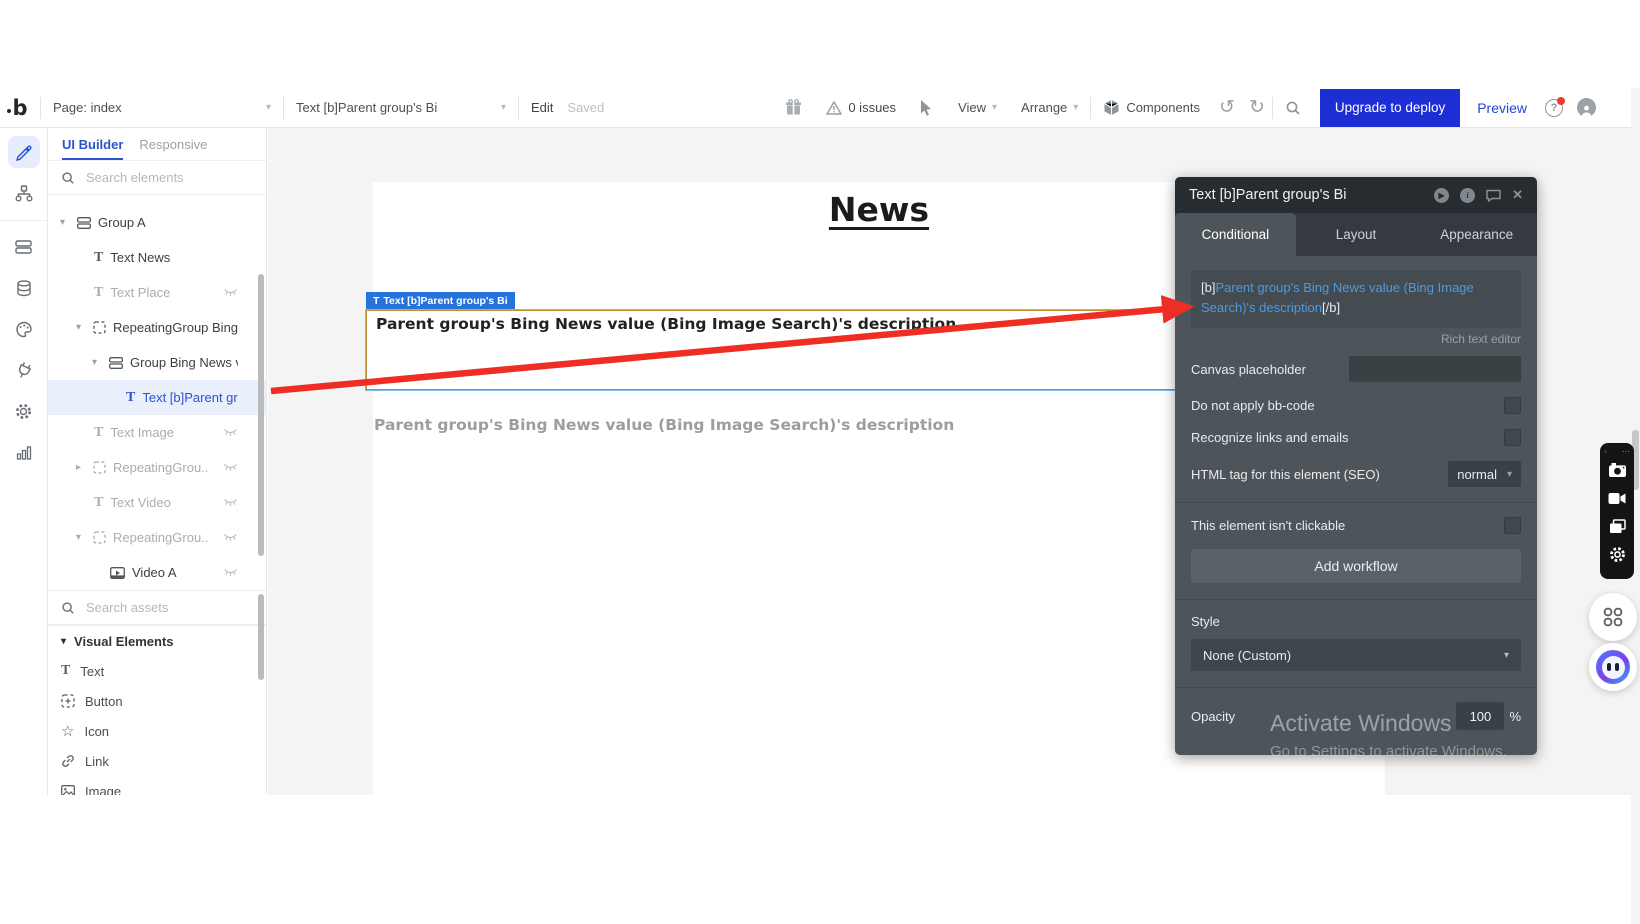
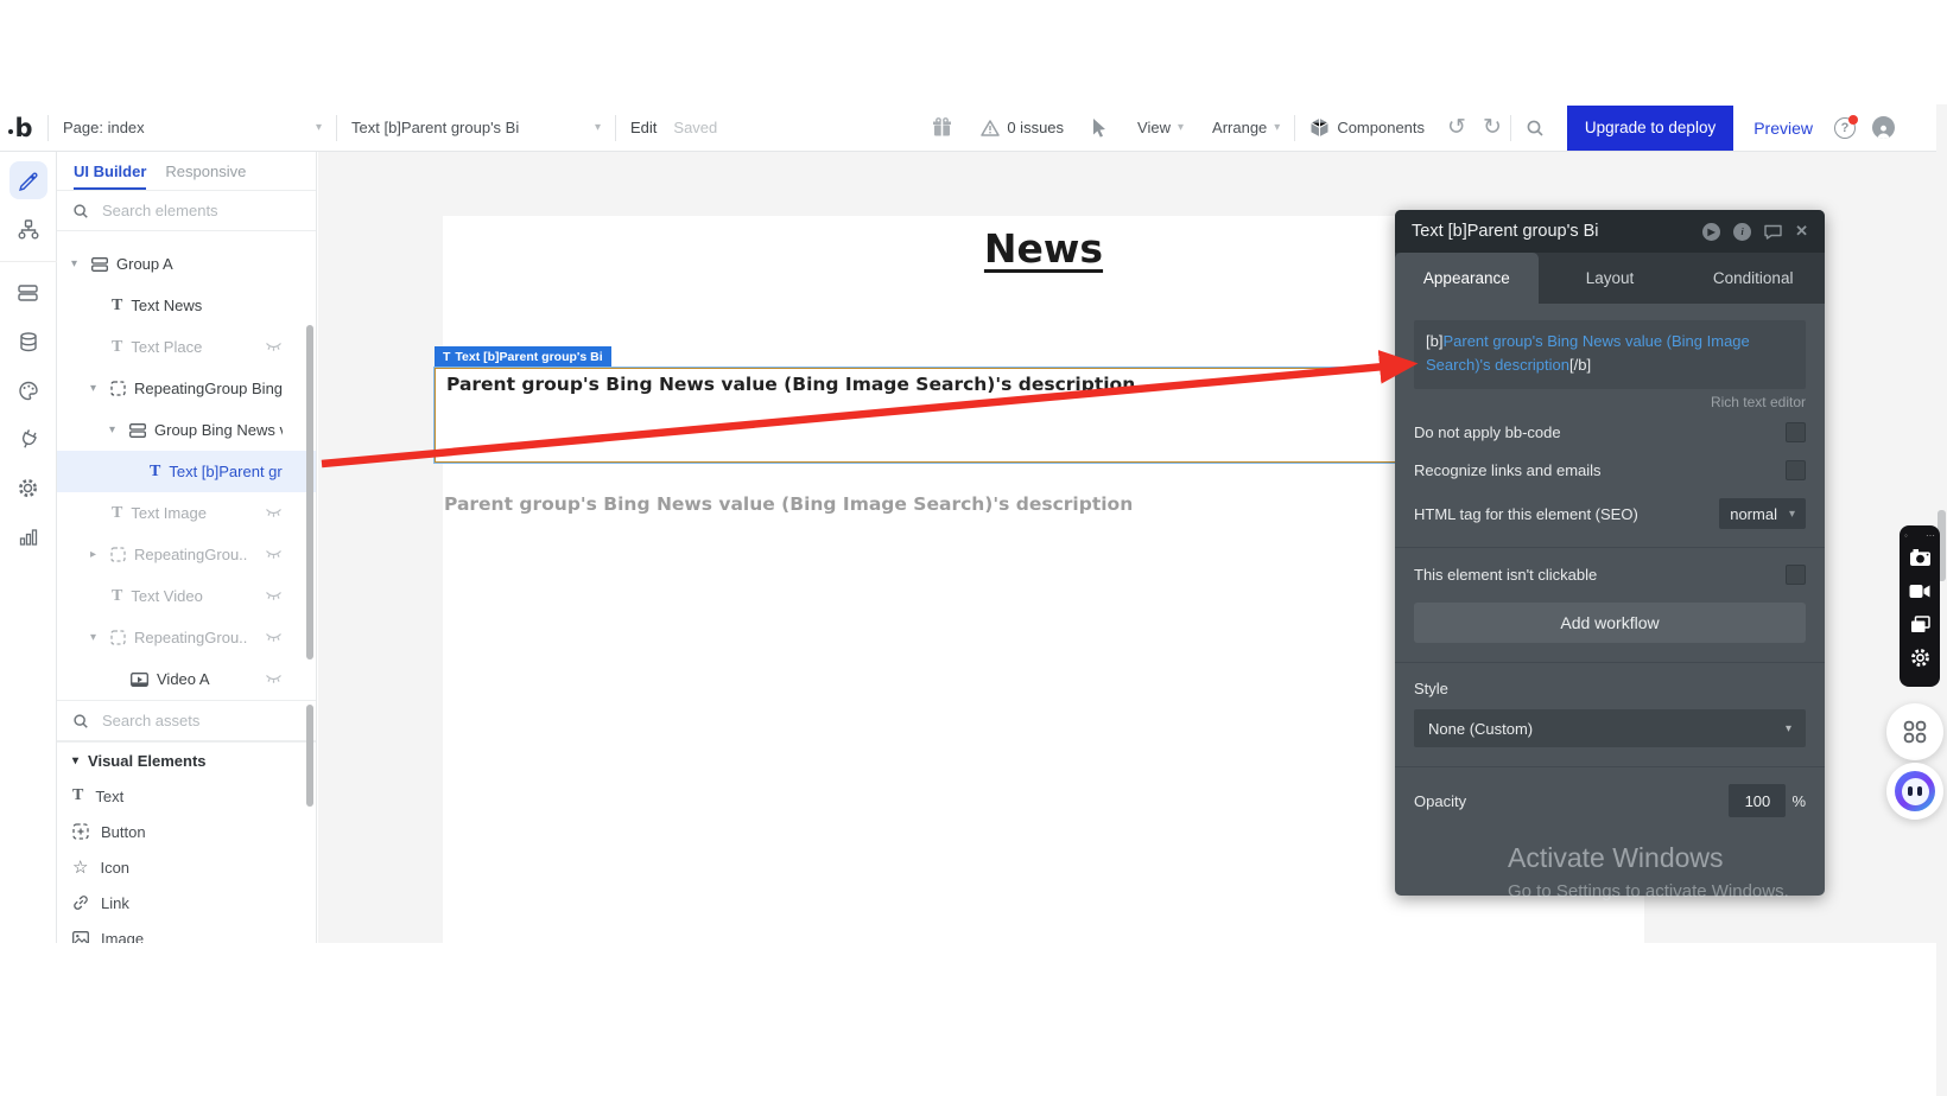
  b
  Page: index
  ▾
  Text [b]Parent group's Bi
  ▾
  Edit
  Saved
  0 issues
  View
  ▾
  Arrange
  ▾
  Components
  ↺
  ↻
  Upgrade to deploy
  Preview
  ?
  UI Builder
  Responsive
  Search elements
  ▾
  Group A
  T
  Text News
  T
  Text Place
  ▾
  RepeatingGroup Bing
  ▾
  Group Bing News
  T
  Text [b]Parent gr
  T
  Text Image
  ▸
  RepeatingGrou..
  T
  Text Video
  ▾
  RepeatingGrou..
  Video A
  Search assets
  ▾
  Visual Elements
  T
  Text
  Button
  ☆
  Icon
  Link
  Image
  News
  T
  Text [b]Parent group's Bi
  Parent group's Bing News value (Bing Image Search)'s description
  Parent group's Bing News value (Bing Image Search)'s description
  Text [b]Parent group's Bi
  ▶
  i
  ✕
- Conditional
+ Appearance
  Layout
- Appearance
+ Conditional
  [b]Parent group's Bing News value (Bing Image Search)'s description[/b]
  Rich text editor
- Canvas placeholder
  Do not apply bb-code
  Recognize links and emails
  HTML tag for this element (SEO)
  normal
  ▾
  This element isn't clickable
  Add workflow
  Style
  None (Custom)
  ▾
  Opacity
  100
  %
  Activate Windows
  Go to Settings to activate Windows.
  ◦
  ⋯
